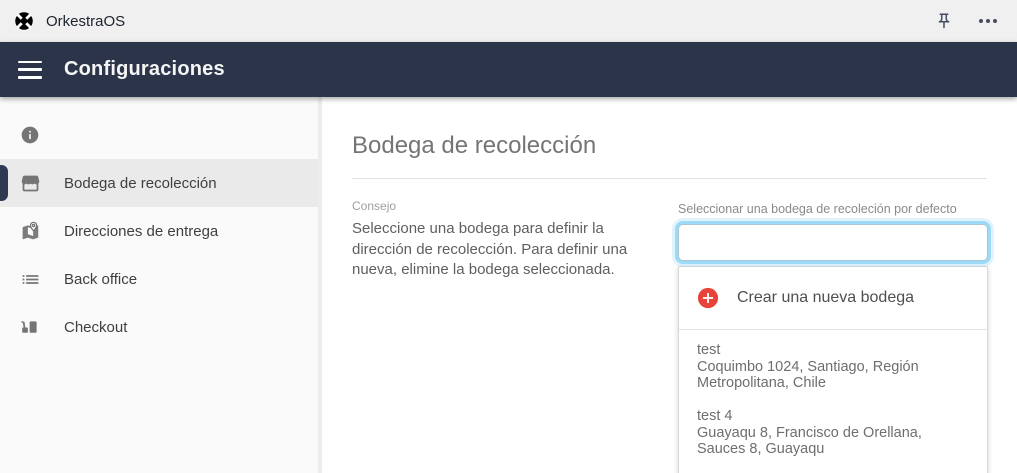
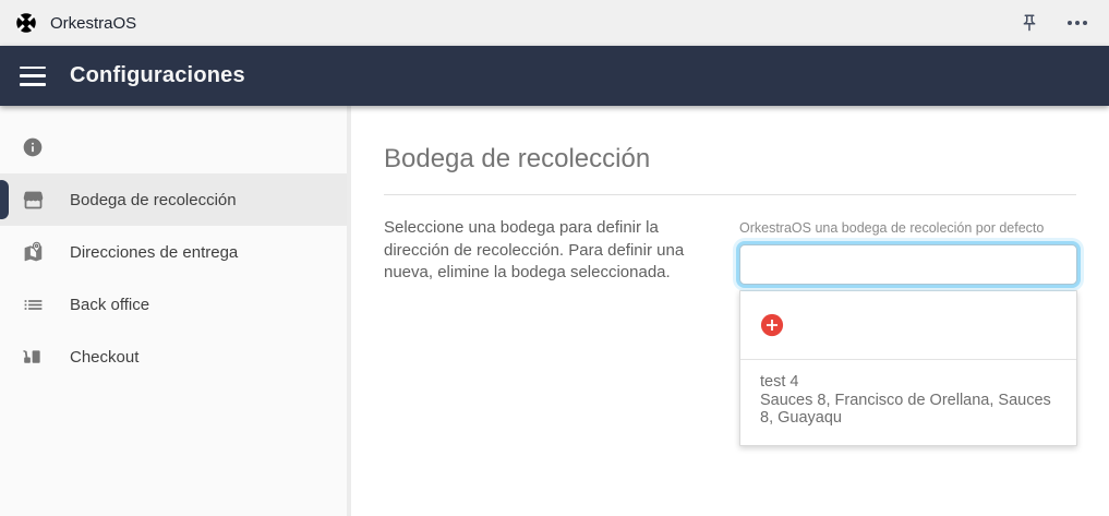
  OrkestraOS
  Configuraciones
  Bodega de recolección
  Direcciones de entrega
  Back office
  Checkout
  Bodega de recolección
- Consejo
  Seleccione una bodega para definir la dirección de recolección. Para definir una nueva, elimine la bodega seleccionada.
- Seleccionar una bodega de recoleción por defecto
+ OrkestraOS una bodega de recoleción por defecto
- Crear una nueva bodega
- test
- Coquimbo 1024, Santiago, Región Metropolitana, Chile
  test 4
- Guayaqu 8, Francisco de Orellana, Sauces 8, Guayaqu
+ Sauces 8, Francisco de Orellana, Sauces 8, Guayaqu
